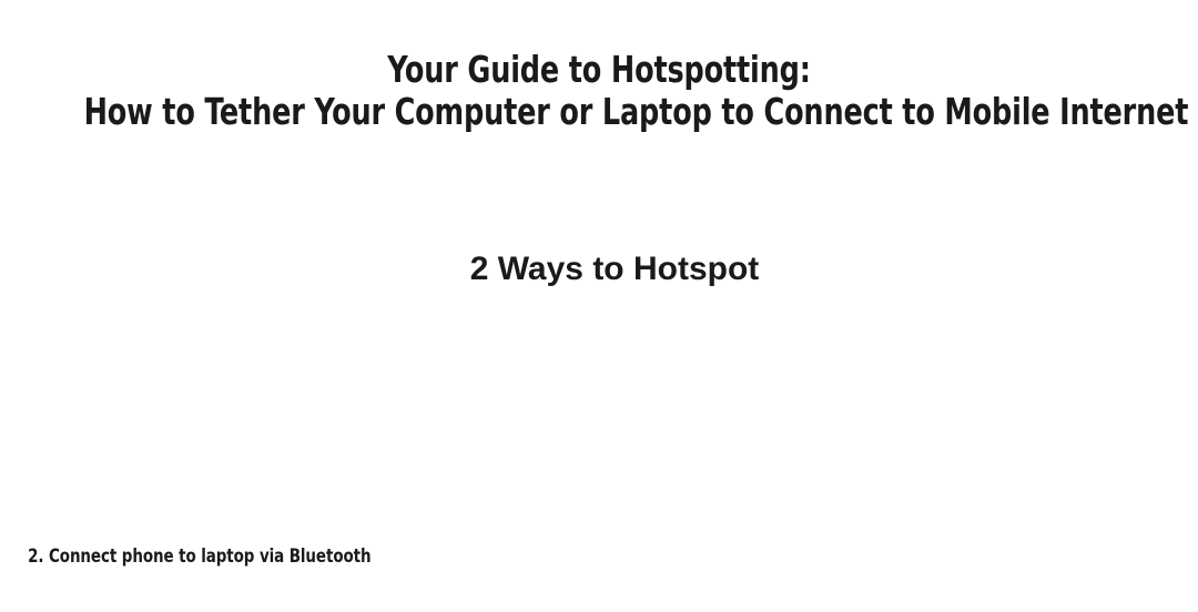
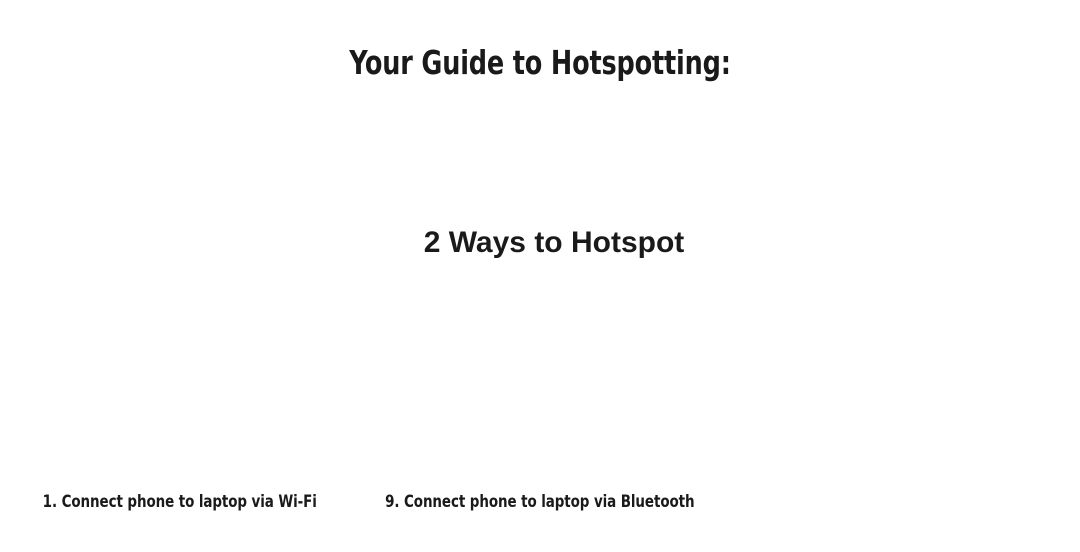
  Your Guide to Hotspotting:
- How to Tether Your Computer or Laptop to Connect to Mobile Internet
  2 Ways to Hotspot
+ 1. Connect phone to laptop via Wi-Fi
- 2. Connect phone to laptop via Bluetooth
+ 9. Connect phone to laptop via Bluetooth
